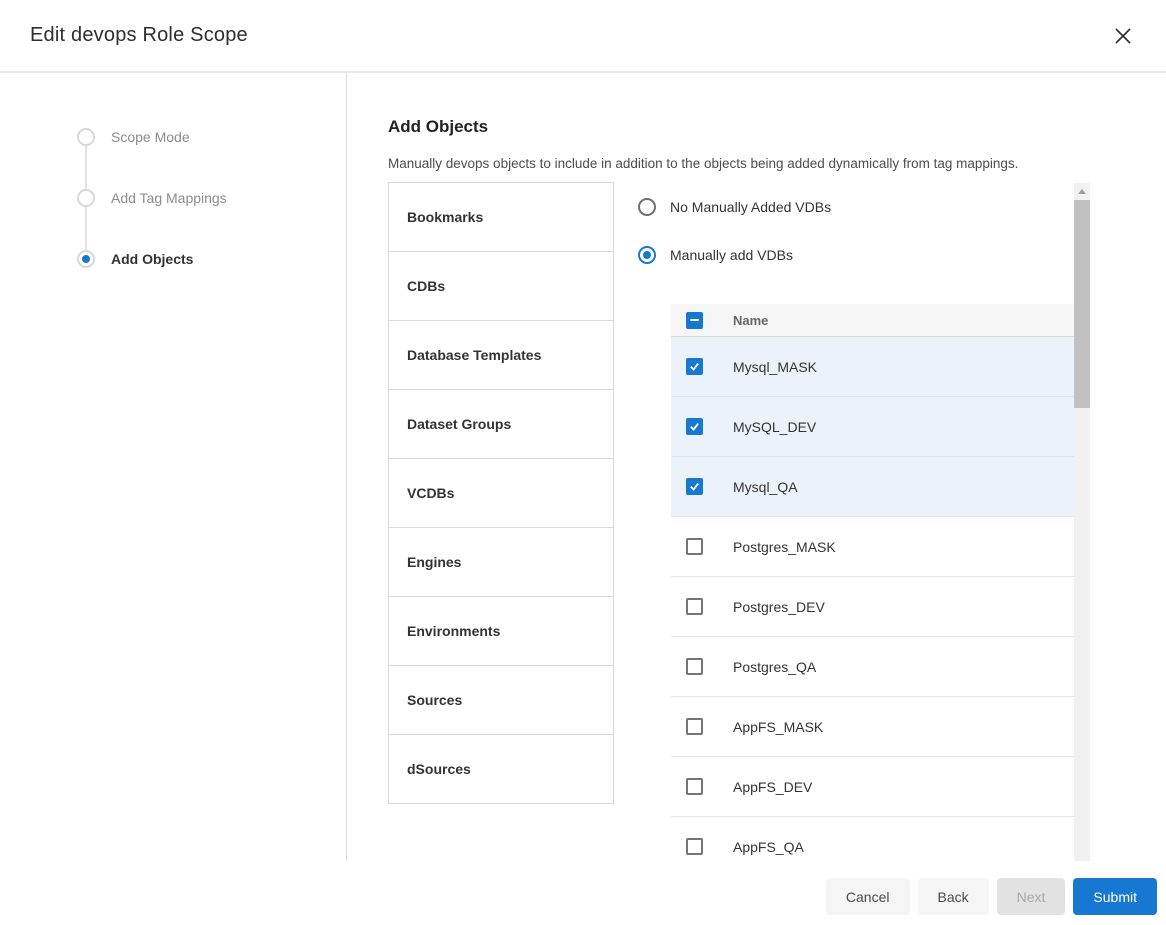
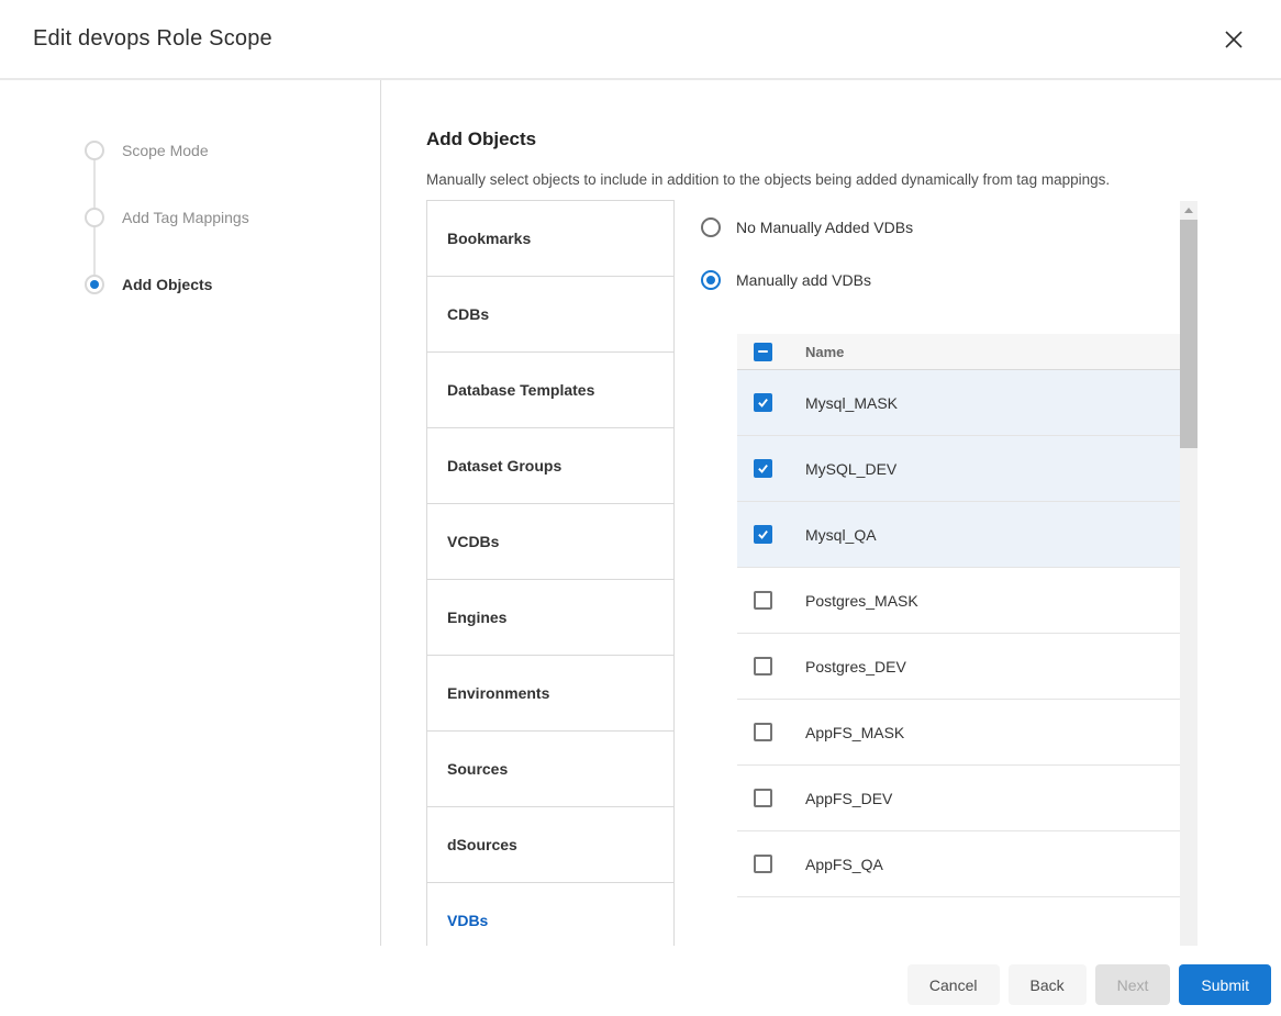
  Edit devops Role Scope
  Scope Mode
  Add Tag Mappings
  Add Objects
  Add Objects
- Manually devops objects to include in addition to the objects being added dynamically from tag mappings.
+ Manually select objects to include in addition to the objects being added dynamically from tag mappings.
  Bookmarks
  CDBs
  Database Templates
  Dataset Groups
  VCDBs
  Engines
  Environments
  Sources
  dSources
+ VDBs
  No Manually Added VDBs
  Manually add VDBs
  Name
  Mysql_MASK
  MySQL_DEV
  Mysql_QA
  Postgres_MASK
  Postgres_DEV
- Postgres_QA
  AppFS_MASK
  AppFS_DEV
  AppFS_QA
  Cancel
  Back
  Next
  Submit
